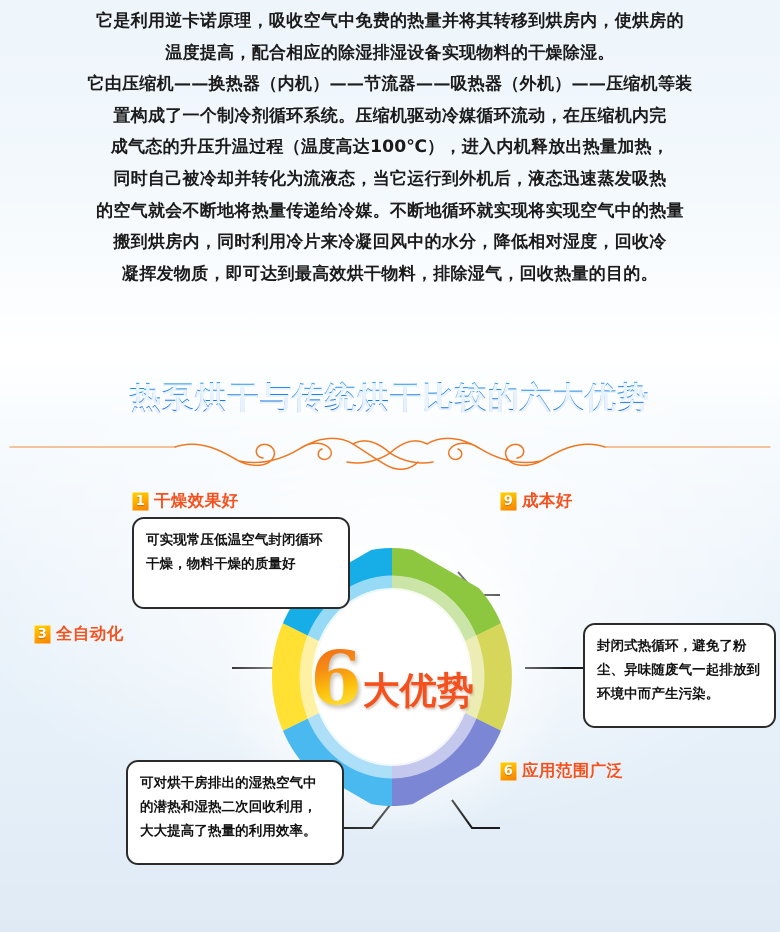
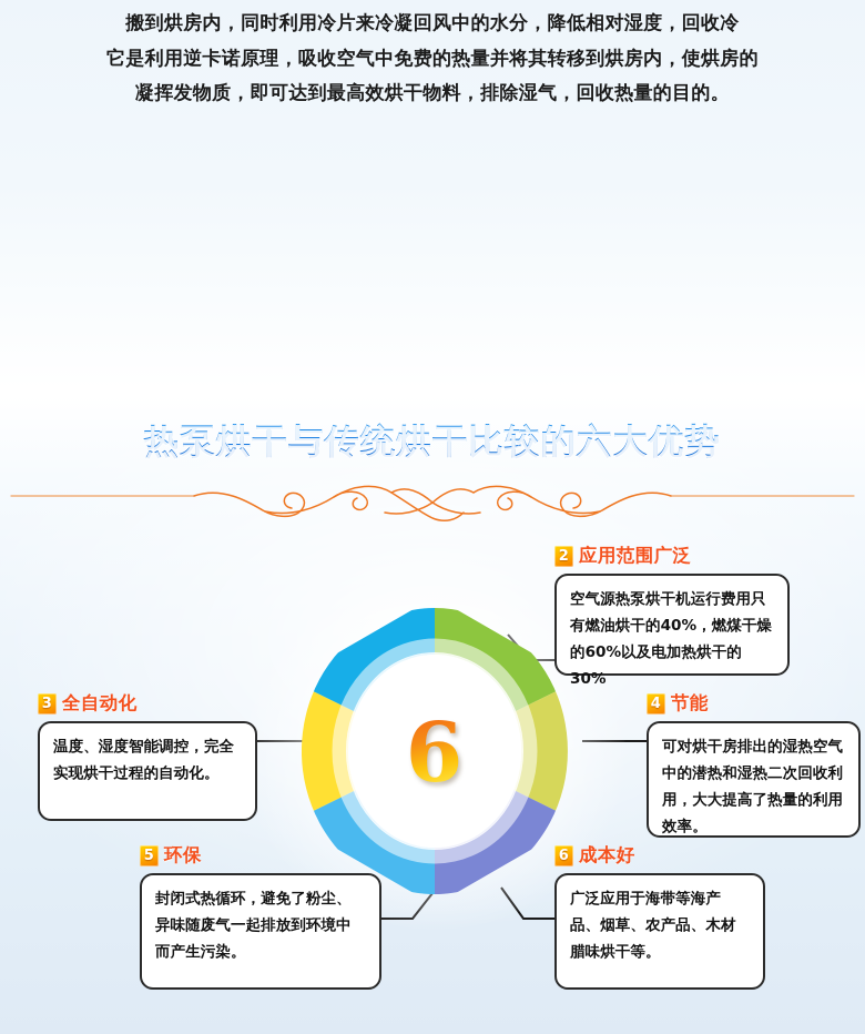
- 它是利用逆卡诺原理，吸收空气中免费的热量并将其转移到烘房内，使烘房的
+ 搬到烘房内，同时利用冷片来冷凝回风中的水分，降低相对湿度，回收冷
- 温度提高，配合相应的除湿排湿设备实现物料的干燥除湿。
- 它由压缩机——换热器（内机）——节流器——吸热器（外机）——压缩机等装
- 置构成了一个制冷剂循环系统。压缩机驱动冷媒循环流动，在压缩机内完
- 成气态的升压升温过程（温度高达100℃），进入内机释放出热量加热，
- 同时自己被冷却并转化为流液态，当它运行到外机后，液态迅速蒸发吸热
- 的空气就会不断地将热量传递给冷媒。不断地循环就实现将实现空气中的热量
- 搬到烘房内，同时利用冷片来冷凝回风中的水分，降低相对湿度，回收冷
+ 它是利用逆卡诺原理，吸收空气中免费的热量并将其转移到烘房内，使烘房的
  凝挥发物质，即可达到最高效烘干物料，排除湿气，回收热量的目的。
  热泵烘干与传统烘干比较的六大优势
  6
- 大优势
- 1
- 干燥效果好
- 可实现常压低温空气封闭循环干燥，物料干燥的质量好
- 9
+ 2
- 成本好
+ 应用范围广泛
+ 空气源热泵烘干机运行费用只有燃油烘干的40%，燃煤干燥的60%以及电加热烘干的30%
  3
  全自动化
+ 温度、湿度智能调控，完全实现烘干过程的自动化。
+ 4
+ 节能
- 封闭式热循环，避免了粉尘、异味随废气一起排放到环境中而产生污染。
+ 可对烘干房排出的湿热空气中的潜热和湿热二次回收利用，大大提高了热量的利用效率。
+ 5
+ 环保
- 可对烘干房排出的湿热空气中的潜热和湿热二次回收利用，大大提高了热量的利用效率。
+ 封闭式热循环，避免了粉尘、异味随废气一起排放到环境中而产生污染。
  6
- 应用范围广泛
+ 成本好
+ 广泛应用于海带等海产品、烟草、农产品、木材腊味烘干等。
